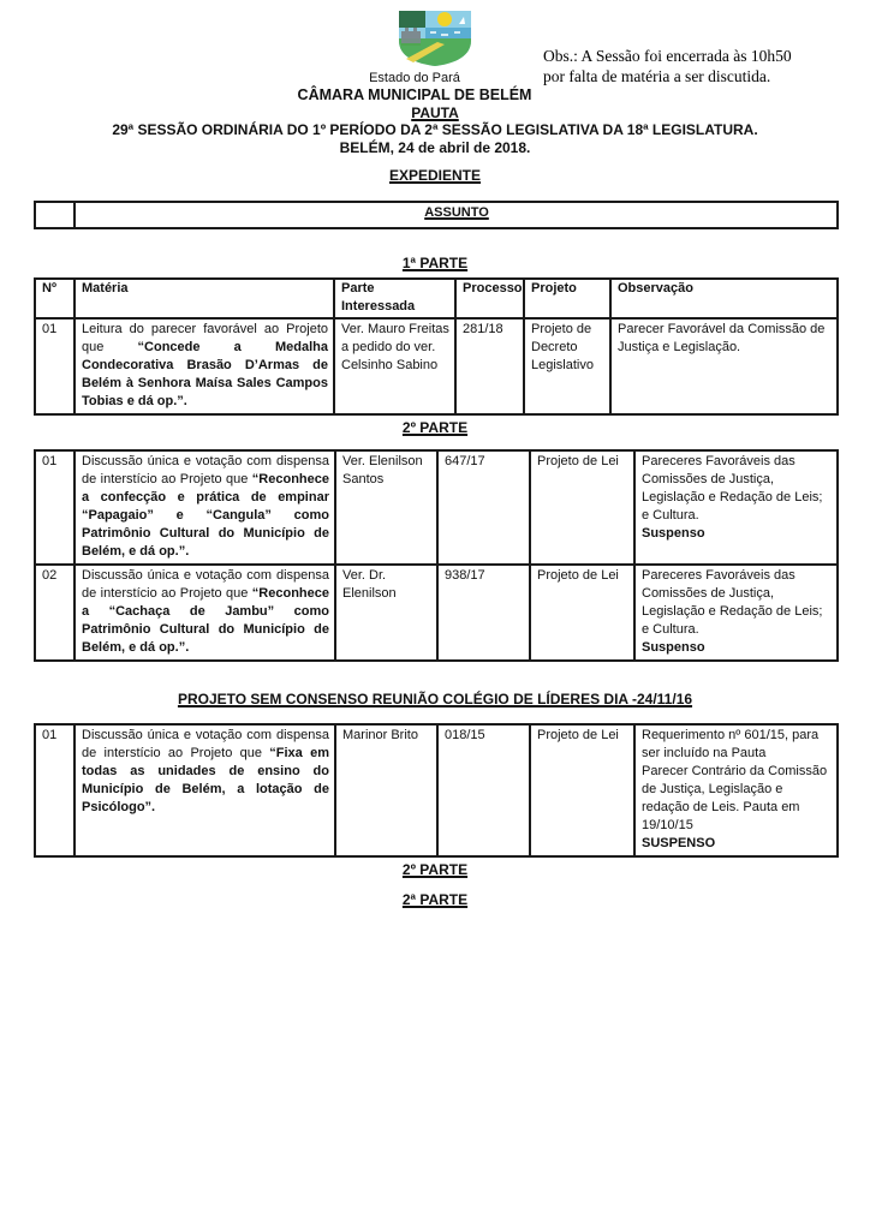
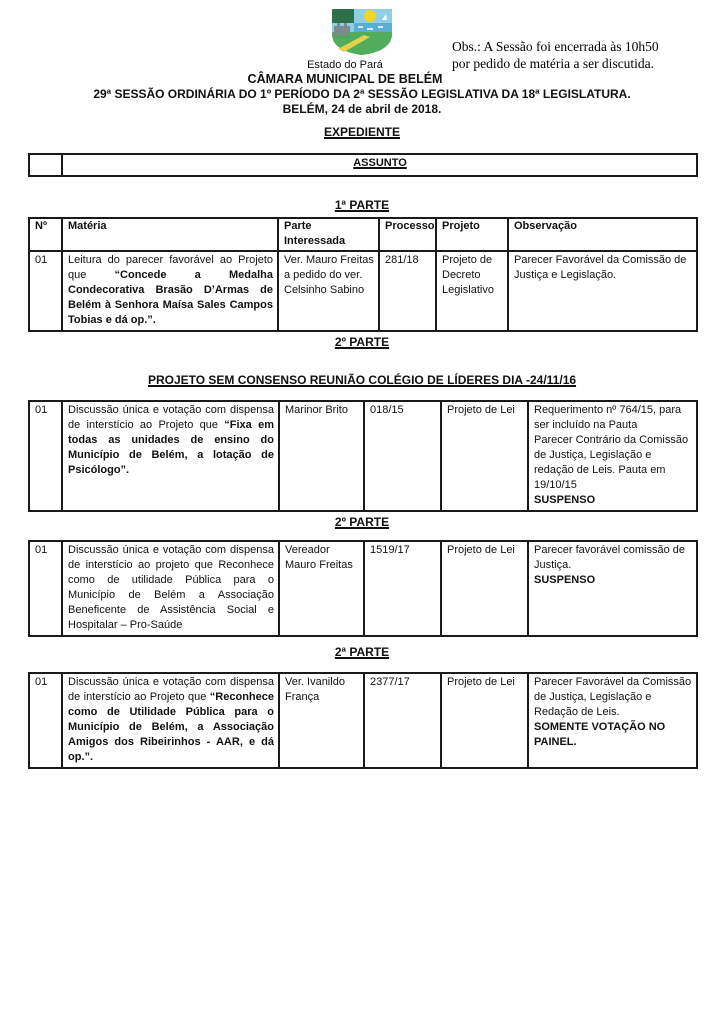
  Obs.: A Sessão foi encerrada às 10h50
- por falta de matéria a ser discutida.
+ por pedido de matéria a ser discutida.
  Estado do Pará
  CÂMARA MUNICIPAL DE BELÉM
- PAUTA
  29ª SESSÃO ORDINÁRIA DO 1º PERÍODO DA 2ª SESSÃO LEGISLATIVA DA 18ª LEGISLATURA.
  BELÉM, 24 de abril de 2018.
  EXPEDIENTE
  	ASSUNTO
  1ª PARTE
  Nº	Matéria	Parte Interessada	Processo	Projeto	Observação
  01	Leitura do parecer favorável ao Projeto que “Concede a Medalha Condecorativa Brasão D’Armas de Belém à Senhora Maísa Sales Campos Tobias e dá op.”.	Ver. Mauro Freitas a pedido do ver. Celsinho Sabino	281/18	Projeto de Decreto Legislativo	Parecer Favorável da Comissão de Justiça e Legislação.
  2º PARTE
- 01	Discussão única e votação com dispensa de interstício ao Projeto que “Reconhece a confecção e prática de empinar “Papagaio” e “Cangula” como Patrimônio Cultural do Município de Belém, e dá op.”.	Ver. Elenilson Santos	647/17	Projeto de Lei	Pareceres Favoráveis das Comissões de Justiça, Legislação e Redação de Leis; e Cultura.Suspenso
- 02	Discussão única e votação com dispensa de interstício ao Projeto que “Reconhece a “Cachaça de Jambu” como Patrimônio Cultural do Município de Belém, e dá op.”.	Ver. Dr. Elenilson	938/17	Projeto de Lei	Pareceres Favoráveis das Comissões de Justiça, Legislação e Redação de Leis; e Cultura.Suspenso
  PROJETO SEM CONSENSO REUNIÃO COLÉGIO DE LÍDERES DIA -24/11/16
- 01	Discussão única e votação com dispensa de interstício ao Projeto que “Fixa em todas as unidades de ensino do Município de Belém, a lotação de Psicólogo”.	Marinor Brito	018/15	Projeto de Lei	Requerimento nº 601/15, para ser incluído na PautaParecer Contrário da Comissão de Justiça, Legislação e redação de Leis. Pauta em 19/10/15SUSPENSO
+ 01	Discussão única e votação com dispensa de interstício ao Projeto que “Fixa em todas as unidades de ensino do Município de Belém, a lotação de Psicólogo”.	Marinor Brito	018/15	Projeto de Lei	Requerimento nº 764/15, para ser incluído na PautaParecer Contrário da Comissão de Justiça, Legislação e redação de Leis. Pauta em 19/10/15SUSPENSO
  2º PARTE
+ 01	Discussão única e votação com dispensa de interstício ao projeto que Reconhece como de utilidade Pública para o Município de Belém a Associação Beneficente de Assistência Social e Hospitalar – Pro-Saúde	Vereador Mauro Freitas	1519/17	Projeto de Lei	Parecer favorável comissão de Justiça.SUSPENSO
  2ª PARTE
+ 01	Discussão única e votação com dispensa de interstício ao Projeto que “Reconhece como de Utilidade Pública para o Município de Belém, a Associação Amigos dos Ribeirinhos - AAR, e dá op.”.	Ver. Ivanildo França	2377/17	Projeto de Lei	Parecer Favorável da Comissão de Justiça, Legislação e Redação de Leis.SOMENTE VOTAÇÃO NO PAINEL.
